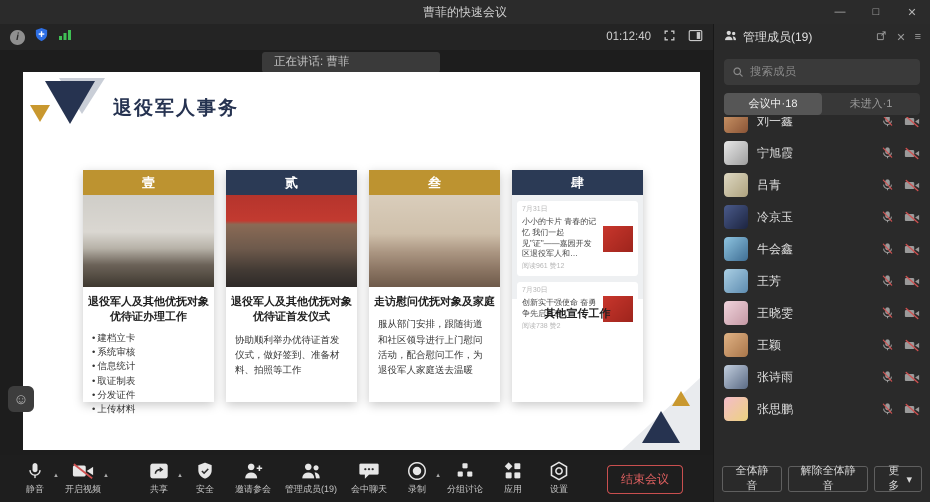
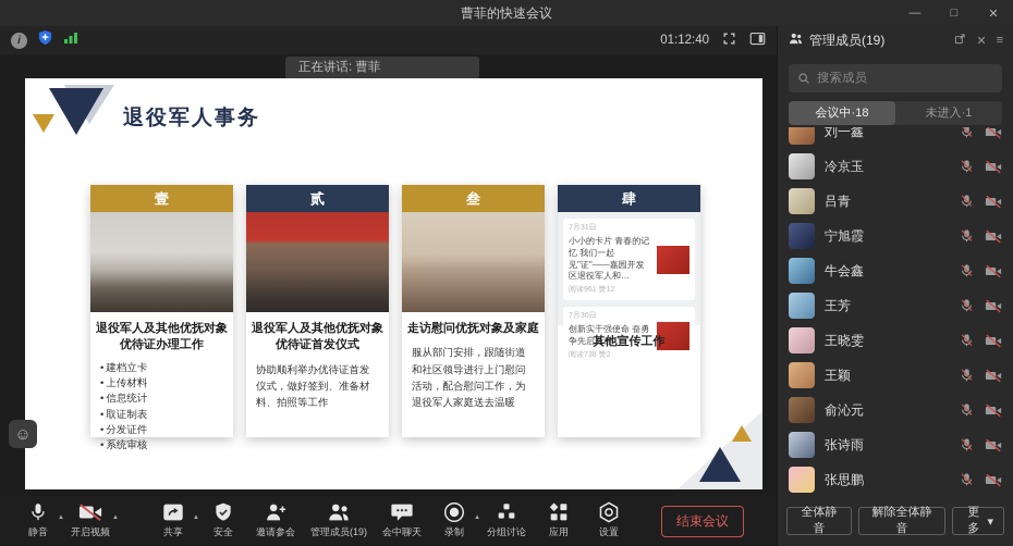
  曹菲的快速会议
  —
  □
  ✕
  i
  01:12:40
  正在讲话: 曹菲
  退役军人事务
  壹
  退役军人及其他优抚对象优待证办理工作
  建档立卡
- 系统审核
+ 上传材料
  信息统计
  取证制表
  分发证件
- 上传材料
+ 系统审核
  贰
  退役军人及其他优抚对象优待证首发仪式
  协助顺利举办优待证首发仪式，做好签到、准备材料、拍照等工作
  叁
  走访慰问优抚对象及家庭
  服从部门安排，跟随街道和社区领导进行上门慰问活动，配合慰问工作，为退役军人家庭送去温暖
  肆
  小小的卡片 青春的记忆 我们一起见"证"——嘉园开发区退役军人和…
  创新实干强使命 奋勇争先启新程
  其他宣传工作
  ☺
  静音
  开启视频
  共享
  安全
  邀请参会
  管理成员(19)
  会中聊天
  录制
  分组讨论
  应用
  设置
  结束会议
  管理成员(19)
  ✕
  ≡
  搜索成员
  会议中·18
  未进入·1
  刘一鑫
- 宁旭霞
+ 冷京玉
  吕青
- 冷京玉
+ 宁旭霞
  牛会鑫
  王芳
  王晓雯
  王颖
+ 俞沁元
  张诗雨
  张思鹏
  全体静音
  解除全体静音
  更多
  ▾
